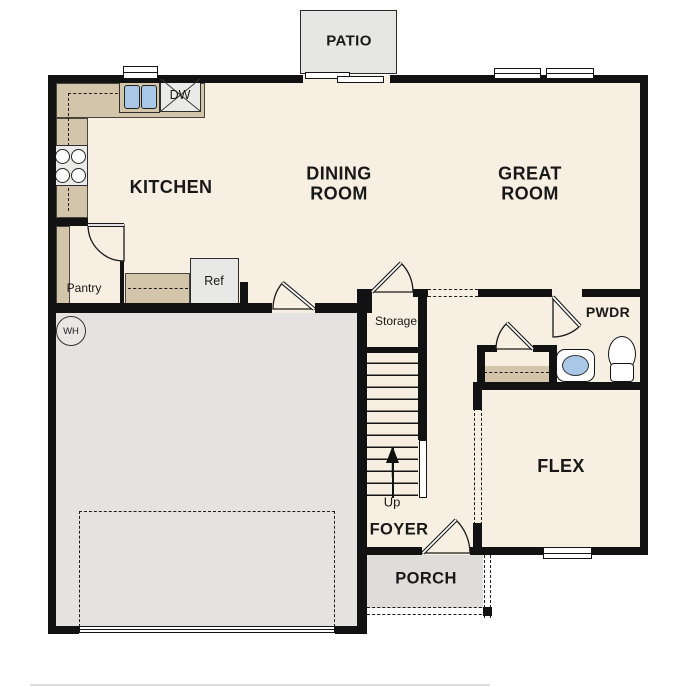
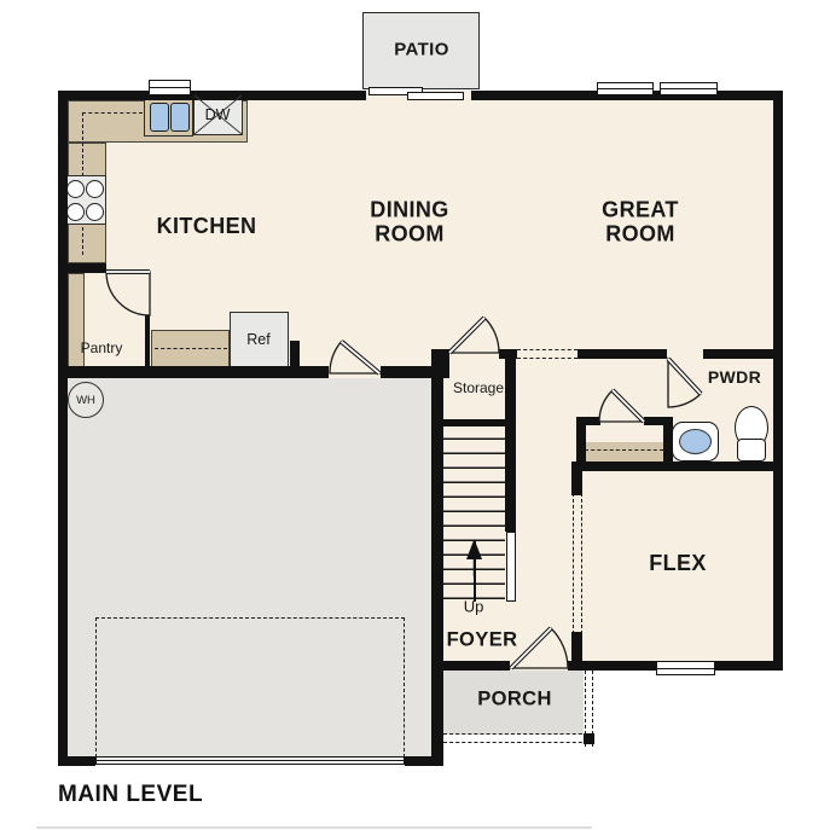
  WH
  PATIO
  KITCHEN
  DINING
  ROOM
  GREAT
  ROOM
  FLEX
  FOYER
  PORCH
  PWDR
  Storage
  Pantry
  Up
  Ref
  DW
+ MAIN LEVEL
